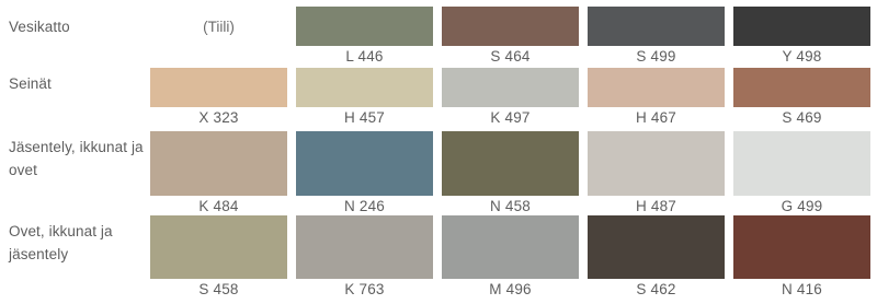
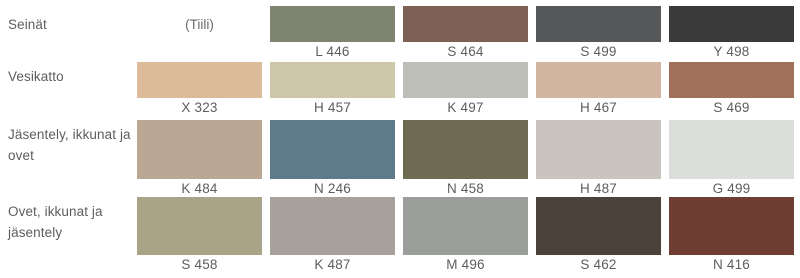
- Vesikatto
+ Seinät
  (Tiili)
  L 446
  S 464
  S 499
  Y 498
- Seinät
+ Vesikatto
  X 323
  H 457
  K 497
  H 467
  S 469
  Jäsentely, ikkunat ja ovet
  K 484
  N 246
  N 458
  H 487
  G 499
  Ovet, ikkunat ja jäsentely
  S 458
- K 763
+ K 487
  M 496
  S 462
  N 416
